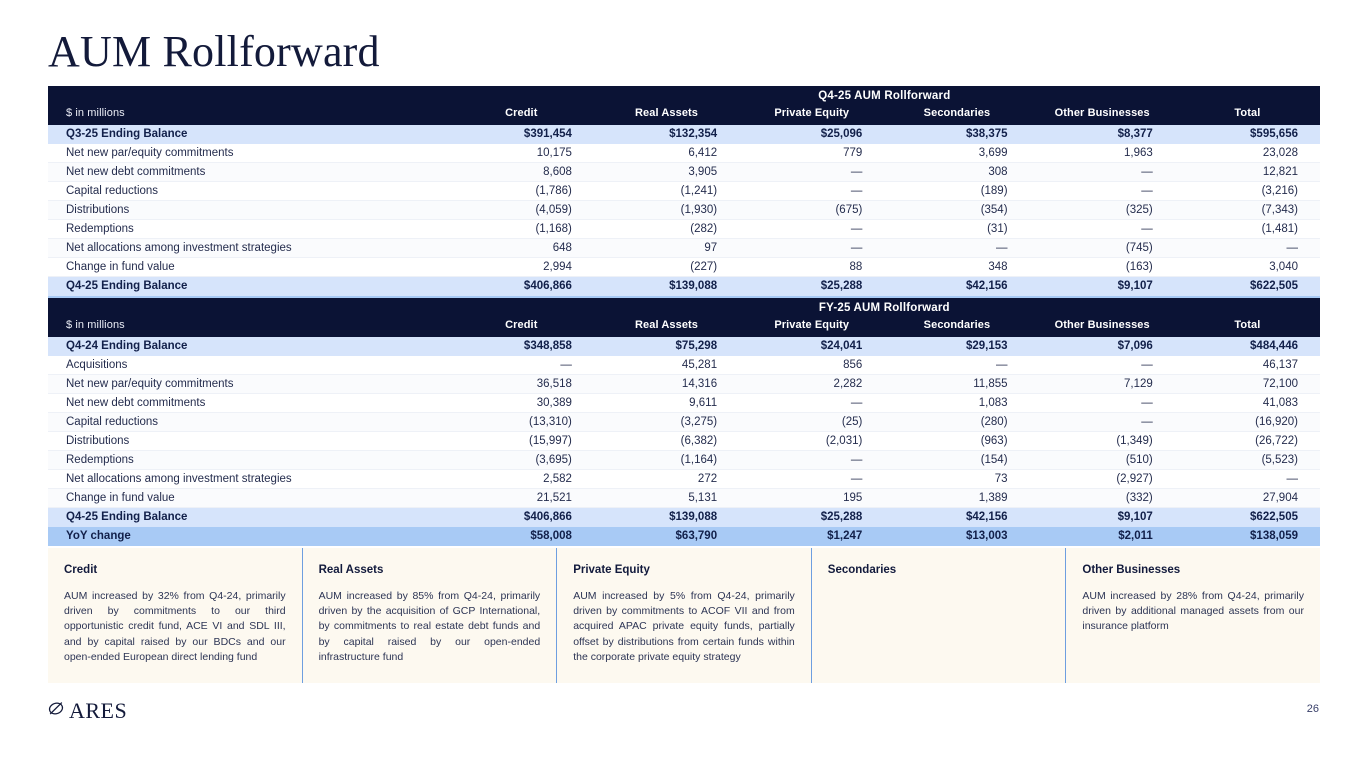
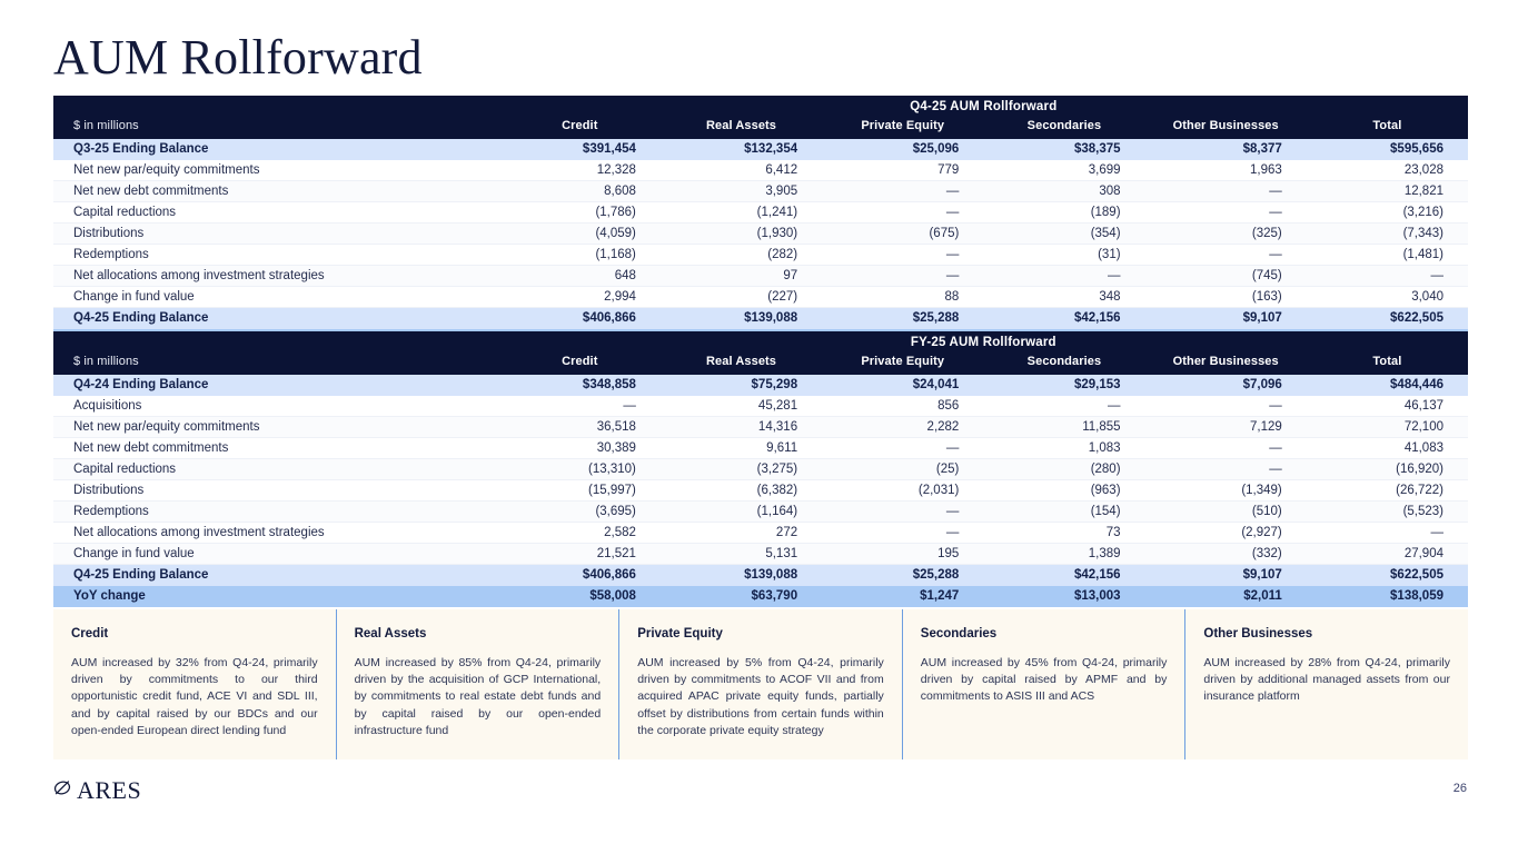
  AUM Rollforward
  	Q4-25 AUM Rollforward
  $ in millions	Credit	Real Assets	Private Equity	Secondaries	Other Businesses	Total
  Q3-25 Ending Balance	$391,454	$132,354	$25,096	$38,375	$8,377	$595,656
- Net new par/equity commitments	10,175	6,412	779	3,699	1,963	23,028
+ Net new par/equity commitments	12,328	6,412	779	3,699	1,963	23,028
  Net new debt commitments	8,608	3,905	—	308	—	12,821
  Capital reductions	(1,786)	(1,241)	—	(189)	—	(3,216)
  Distributions	(4,059)	(1,930)	(675)	(354)	(325)	(7,343)
  Redemptions	(1,168)	(282)	—	(31)	—	(1,481)
  Net allocations among investment strategies	648	97	—	—	(745)	—
  Change in fund value	2,994	(227)	88	348	(163)	3,040
  Q4-25 Ending Balance	$406,866	$139,088	$25,288	$42,156	$9,107	$622,505
  	FY-25 AUM Rollforward
  $ in millions	Credit	Real Assets	Private Equity	Secondaries	Other Businesses	Total
  Q4-24 Ending Balance	$348,858	$75,298	$24,041	$29,153	$7,096	$484,446
  Acquisitions	—	45,281	856	—	—	46,137
  Net new par/equity commitments	36,518	14,316	2,282	11,855	7,129	72,100
  Net new debt commitments	30,389	9,611	—	1,083	—	41,083
  Capital reductions	(13,310)	(3,275)	(25)	(280)	—	(16,920)
  Distributions	(15,997)	(6,382)	(2,031)	(963)	(1,349)	(26,722)
  Redemptions	(3,695)	(1,164)	—	(154)	(510)	(5,523)
  Net allocations among investment strategies	2,582	272	—	73	(2,927)	—
  Change in fund value	21,521	5,131	195	1,389	(332)	27,904
  Q4-25 Ending Balance	$406,866	$139,088	$25,288	$42,156	$9,107	$622,505
  YoY change	$58,008	$63,790	$1,247	$13,003	$2,011	$138,059
  Credit
  AUM increased by 32% from Q4-24, primarily driven by commitments to our third opportunistic credit fund, ACE VI and SDL III, and by capital raised by our BDCs and our open-ended European direct lending fund
  Real Assets
  AUM increased by 85% from Q4-24, primarily driven by the acquisition of GCP International, by commitments to real estate debt funds and by capital raised by our open-ended infrastructure fund
  Private Equity
  AUM increased by 5% from Q4-24, primarily driven by commitments to ACOF VII and from acquired APAC private equity funds, partially offset by distributions from certain funds within the corporate private equity strategy
  Secondaries
+ AUM increased by 45% from Q4-24, primarily driven by capital raised by APMF and by commitments to ASIS III and ACS
  Other Businesses
  AUM increased by 28% from Q4-24, primarily driven by additional managed assets from our insurance platform
  ARES
  26
